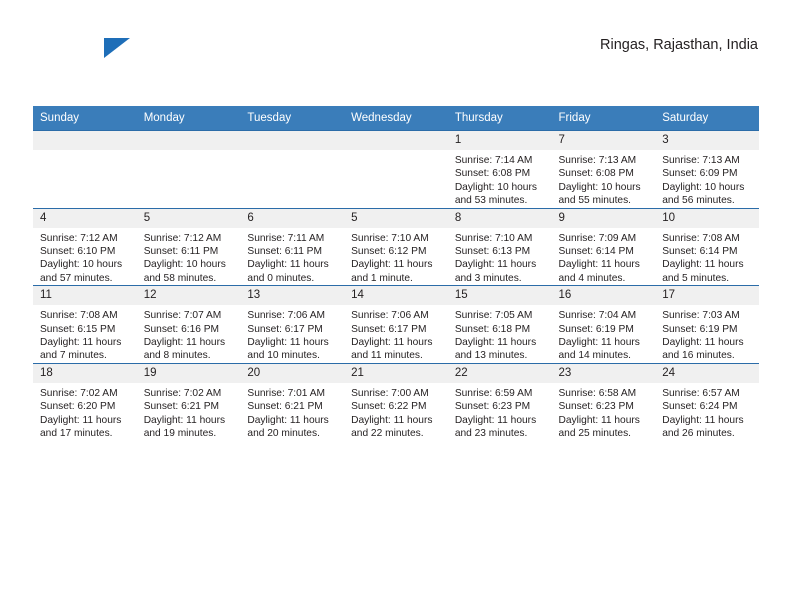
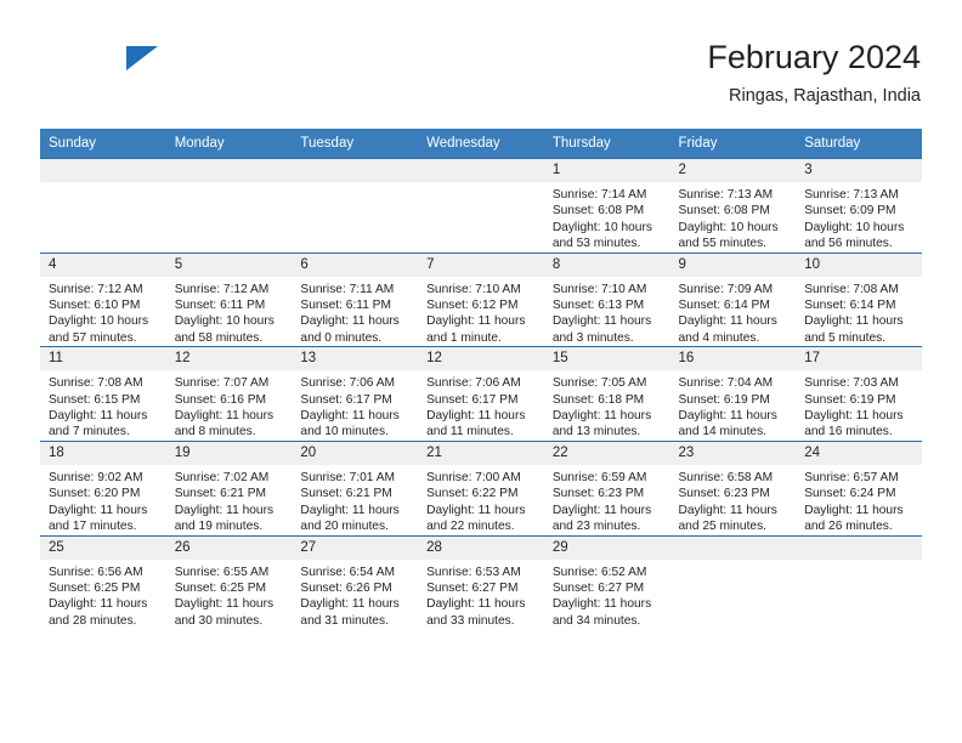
+ February 2024
  Ringas, Rajasthan, India
  Sunday	Monday	Tuesday	Wednesday	Thursday	Friday	Saturday
- 				1Sunrise: 7:14 AM Sunset: 6:08 PM Daylight: 10 hours and 53 minutes.	7Sunrise: 7:13 AM Sunset: 6:08 PM Daylight: 10 hours and 55 minutes.	3Sunrise: 7:13 AM Sunset: 6:09 PM Daylight: 10 hours and 56 minutes.
+ 				1Sunrise: 7:14 AM Sunset: 6:08 PM Daylight: 10 hours and 53 minutes.	2Sunrise: 7:13 AM Sunset: 6:08 PM Daylight: 10 hours and 55 minutes.	3Sunrise: 7:13 AM Sunset: 6:09 PM Daylight: 10 hours and 56 minutes.
- 4Sunrise: 7:12 AM Sunset: 6:10 PM Daylight: 10 hours and 57 minutes.	5Sunrise: 7:12 AM Sunset: 6:11 PM Daylight: 10 hours and 58 minutes.	6Sunrise: 7:11 AM Sunset: 6:11 PM Daylight: 11 hours and 0 minutes.	5Sunrise: 7:10 AM Sunset: 6:12 PM Daylight: 11 hours and 1 minute.	8Sunrise: 7:10 AM Sunset: 6:13 PM Daylight: 11 hours and 3 minutes.	9Sunrise: 7:09 AM Sunset: 6:14 PM Daylight: 11 hours and 4 minutes.	10Sunrise: 7:08 AM Sunset: 6:14 PM Daylight: 11 hours and 5 minutes.
+ 4Sunrise: 7:12 AM Sunset: 6:10 PM Daylight: 10 hours and 57 minutes.	5Sunrise: 7:12 AM Sunset: 6:11 PM Daylight: 10 hours and 58 minutes.	6Sunrise: 7:11 AM Sunset: 6:11 PM Daylight: 11 hours and 0 minutes.	7Sunrise: 7:10 AM Sunset: 6:12 PM Daylight: 11 hours and 1 minute.	8Sunrise: 7:10 AM Sunset: 6:13 PM Daylight: 11 hours and 3 minutes.	9Sunrise: 7:09 AM Sunset: 6:14 PM Daylight: 11 hours and 4 minutes.	10Sunrise: 7:08 AM Sunset: 6:14 PM Daylight: 11 hours and 5 minutes.
- 11Sunrise: 7:08 AM Sunset: 6:15 PM Daylight: 11 hours and 7 minutes.	12Sunrise: 7:07 AM Sunset: 6:16 PM Daylight: 11 hours and 8 minutes.	13Sunrise: 7:06 AM Sunset: 6:17 PM Daylight: 11 hours and 10 minutes.	14Sunrise: 7:06 AM Sunset: 6:17 PM Daylight: 11 hours and 11 minutes.	15Sunrise: 7:05 AM Sunset: 6:18 PM Daylight: 11 hours and 13 minutes.	16Sunrise: 7:04 AM Sunset: 6:19 PM Daylight: 11 hours and 14 minutes.	17Sunrise: 7:03 AM Sunset: 6:19 PM Daylight: 11 hours and 16 minutes.
+ 11Sunrise: 7:08 AM Sunset: 6:15 PM Daylight: 11 hours and 7 minutes.	12Sunrise: 7:07 AM Sunset: 6:16 PM Daylight: 11 hours and 8 minutes.	13Sunrise: 7:06 AM Sunset: 6:17 PM Daylight: 11 hours and 10 minutes.	12Sunrise: 7:06 AM Sunset: 6:17 PM Daylight: 11 hours and 11 minutes.	15Sunrise: 7:05 AM Sunset: 6:18 PM Daylight: 11 hours and 13 minutes.	16Sunrise: 7:04 AM Sunset: 6:19 PM Daylight: 11 hours and 14 minutes.	17Sunrise: 7:03 AM Sunset: 6:19 PM Daylight: 11 hours and 16 minutes.
- 18Sunrise: 7:02 AM Sunset: 6:20 PM Daylight: 11 hours and 17 minutes.	19Sunrise: 7:02 AM Sunset: 6:21 PM Daylight: 11 hours and 19 minutes.	20Sunrise: 7:01 AM Sunset: 6:21 PM Daylight: 11 hours and 20 minutes.	21Sunrise: 7:00 AM Sunset: 6:22 PM Daylight: 11 hours and 22 minutes.	22Sunrise: 6:59 AM Sunset: 6:23 PM Daylight: 11 hours and 23 minutes.	23Sunrise: 6:58 AM Sunset: 6:23 PM Daylight: 11 hours and 25 minutes.	24Sunrise: 6:57 AM Sunset: 6:24 PM Daylight: 11 hours and 26 minutes.
+ 18Sunrise: 9:02 AM Sunset: 6:20 PM Daylight: 11 hours and 17 minutes.	19Sunrise: 7:02 AM Sunset: 6:21 PM Daylight: 11 hours and 19 minutes.	20Sunrise: 7:01 AM Sunset: 6:21 PM Daylight: 11 hours and 20 minutes.	21Sunrise: 7:00 AM Sunset: 6:22 PM Daylight: 11 hours and 22 minutes.	22Sunrise: 6:59 AM Sunset: 6:23 PM Daylight: 11 hours and 23 minutes.	23Sunrise: 6:58 AM Sunset: 6:23 PM Daylight: 11 hours and 25 minutes.	24Sunrise: 6:57 AM Sunset: 6:24 PM Daylight: 11 hours and 26 minutes.
+ 25Sunrise: 6:56 AM Sunset: 6:25 PM Daylight: 11 hours and 28 minutes.	26Sunrise: 6:55 AM Sunset: 6:25 PM Daylight: 11 hours and 30 minutes.	27Sunrise: 6:54 AM Sunset: 6:26 PM Daylight: 11 hours and 31 minutes.	28Sunrise: 6:53 AM Sunset: 6:27 PM Daylight: 11 hours and 33 minutes.	29Sunrise: 6:52 AM Sunset: 6:27 PM Daylight: 11 hours and 34 minutes.
